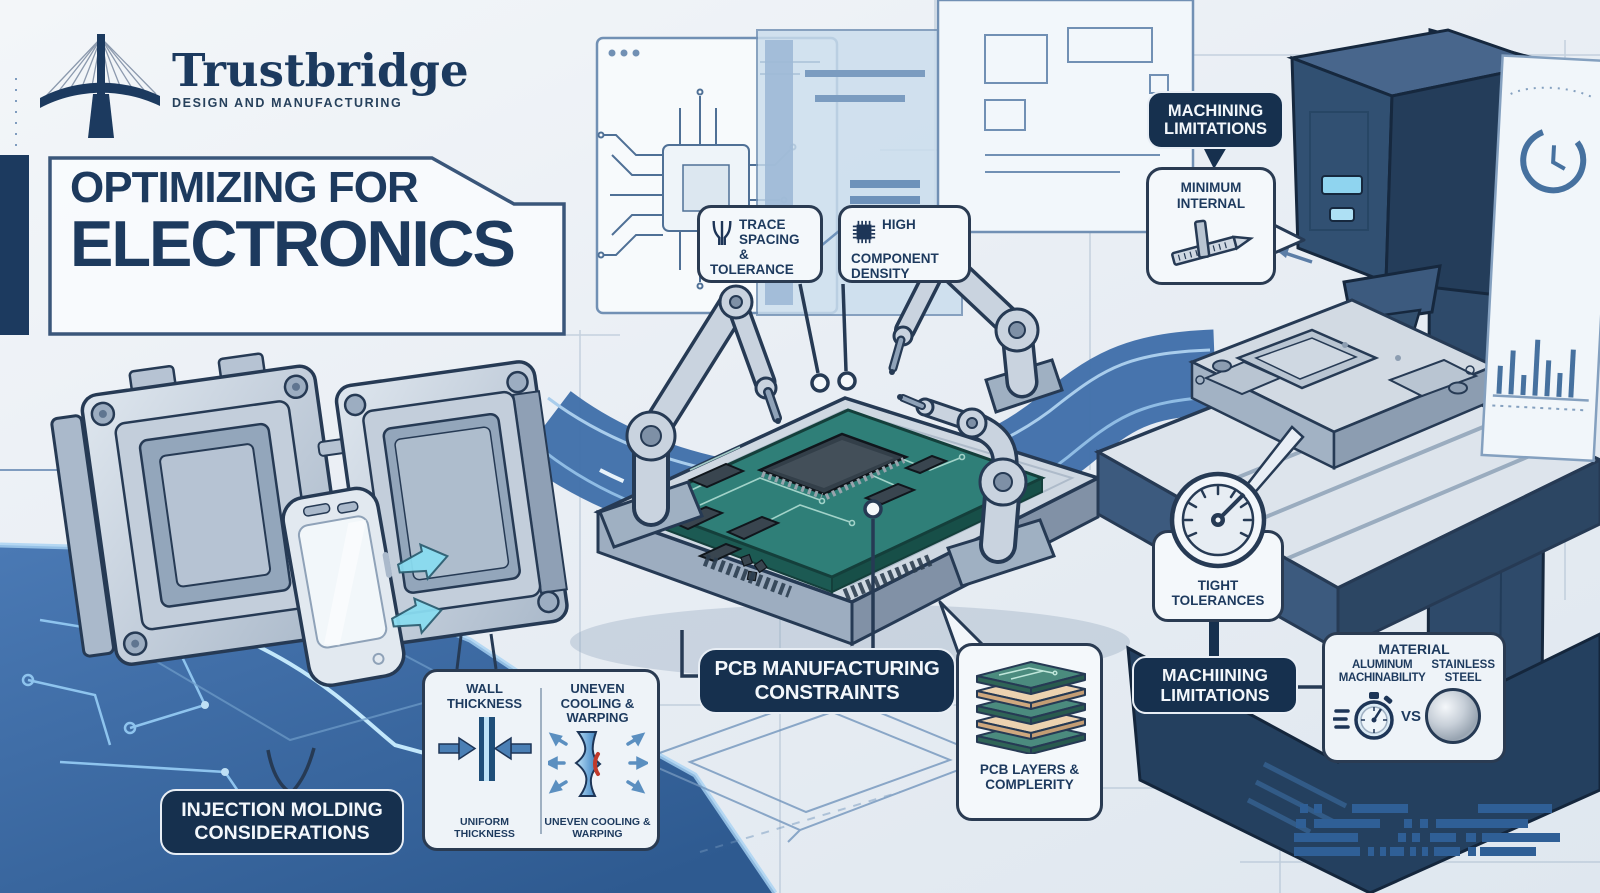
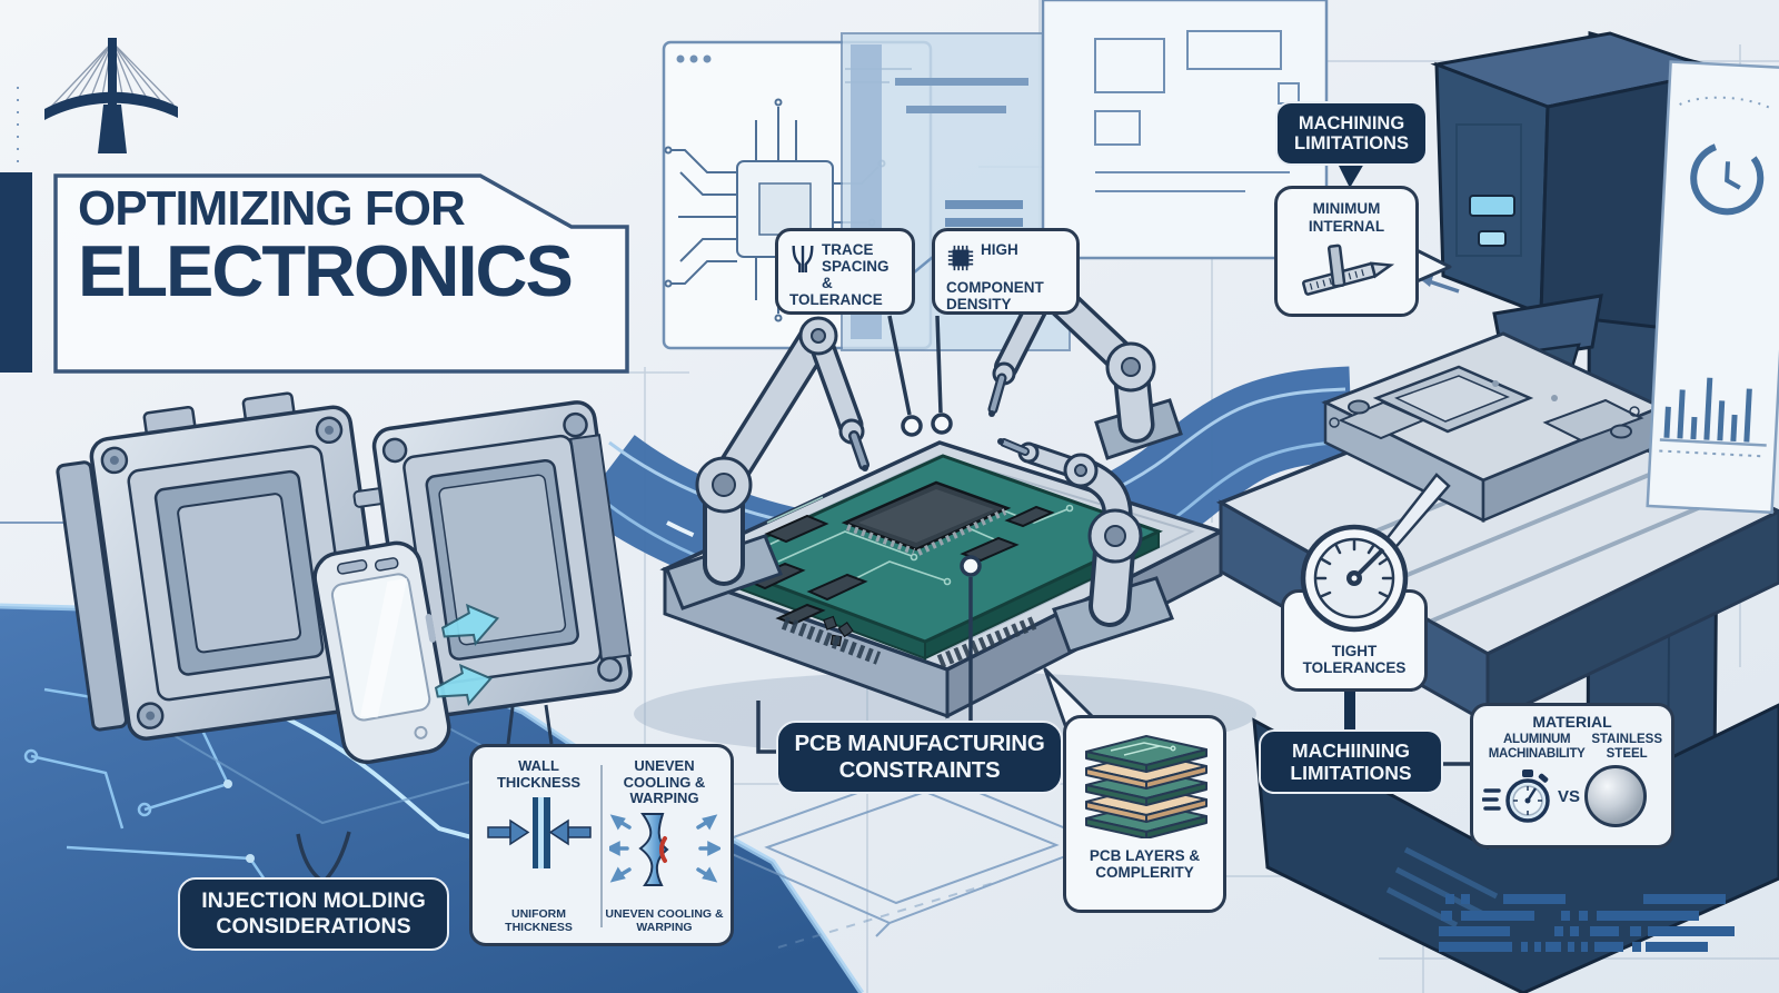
- Trustbridge
- DESIGN AND MANUFACTURING
  OPTIMIZING FOR
  ELECTRONICS
  TRACE SPACING & TOLERANCE
  HIGH COMPONENT DENSITY
  MACHINING LIMITATIONS
  MINIMUM INTERNAL
  TIGHT TOLERANCES
  MACHIINING LIMITATIONS
  PCB MANUFACTURING CONSTRAINTS
  PCB LAYERS & COMPLERITY
  WALL THICKNESS
  UNIFORM THICKNESS
  UNEVEN COOLING & WARPING
  UNEVEN COOLING & WARPING
  INJECTION MOLDING CONSIDERATIONS
  MATERIAL
  ALUMINUM MACHINABILITY
  STAINLESS STEEL
  VS
